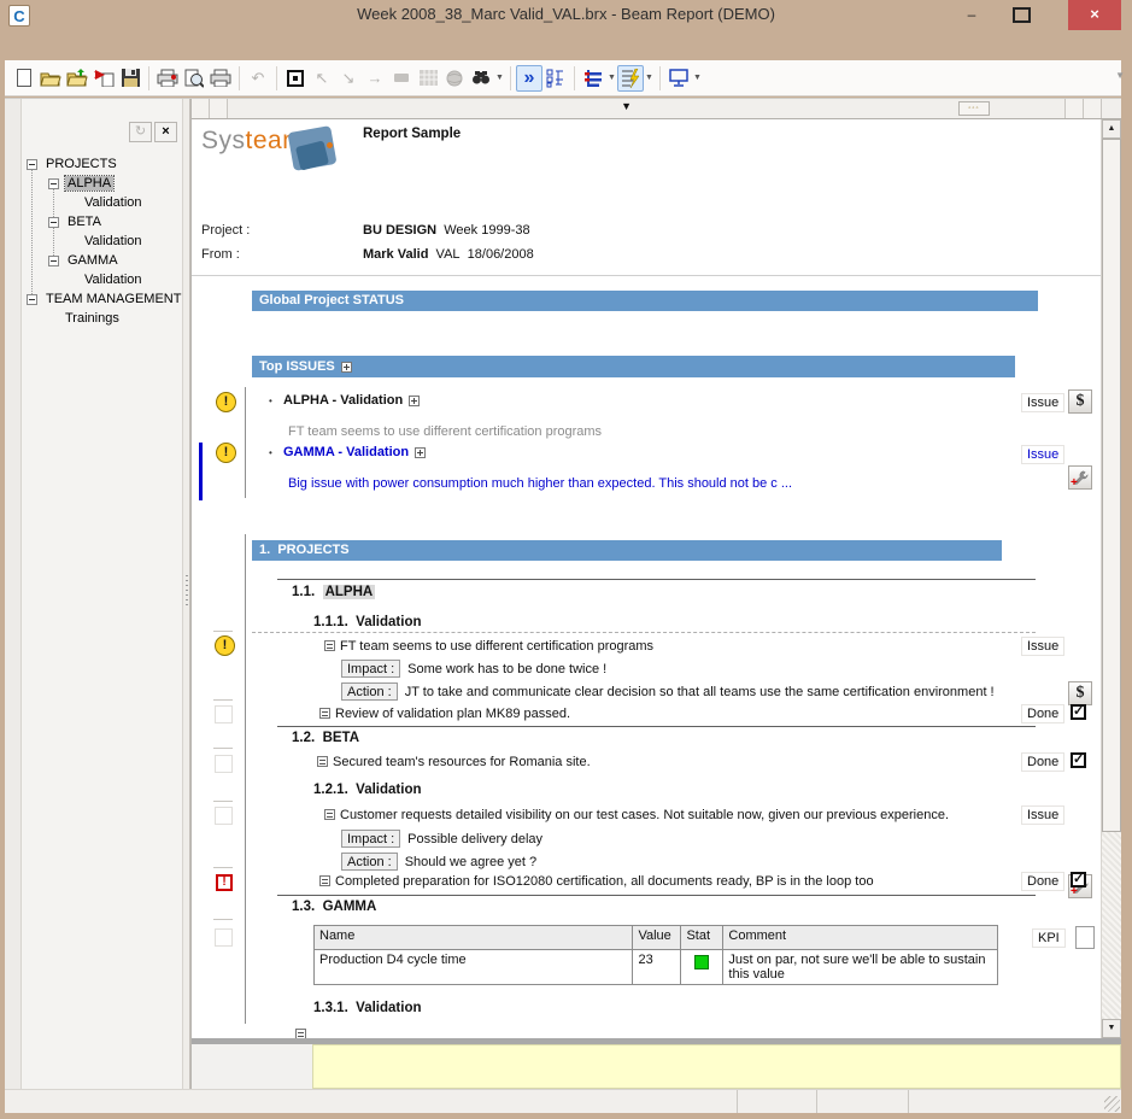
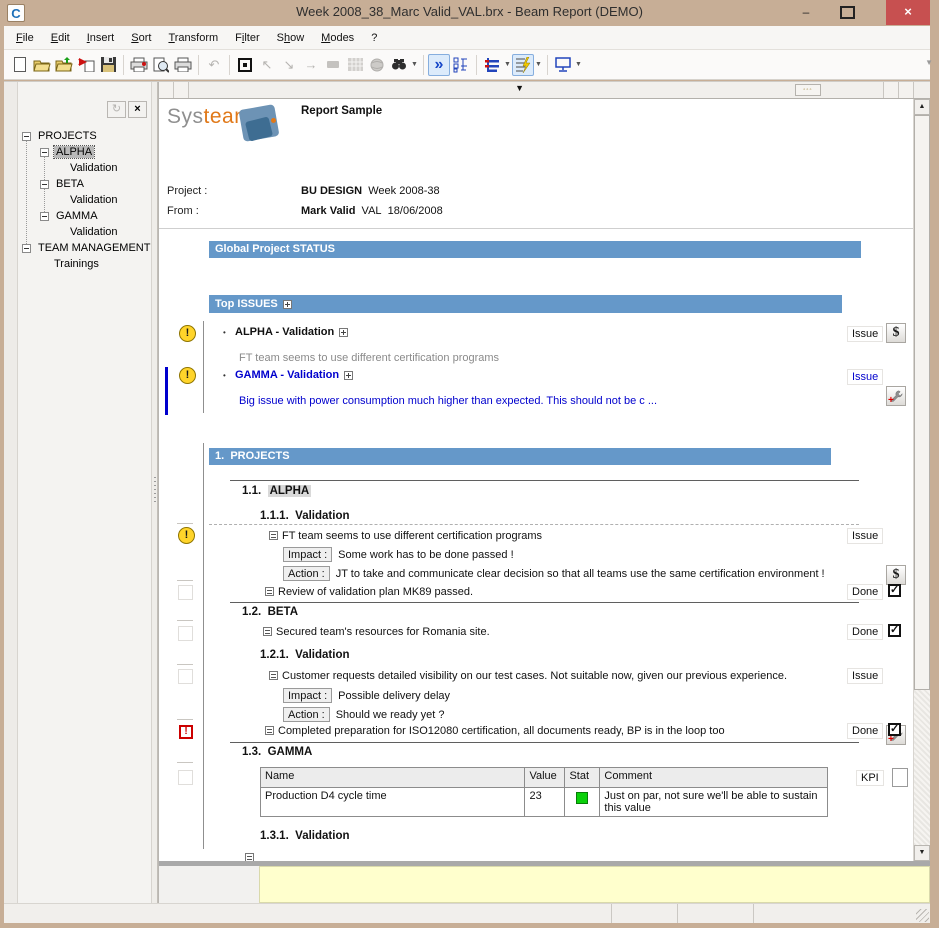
  C
  Week 2008_38_Marc Valid_VAL.brx - Beam Report (DEMO)
  –
  ×
+ File
+ Edit
+ Insert
+ Sort
+ Transform
+ Filter
+ Show
+ Modes
+ ?
  ↶
  ↖
  ↘
  →
  »
  ▼
  ↻
  ×
  PROJECTS
  ALPHA
  Validation
  BETA
  Validation
  GAMMA
  Validation
  TEAM MANAGEMENT
  Trainings
  ▼
  Systea
  Report Sample
  Project :
- BU DESIGN Week 1999-38
+ BU DESIGN Week 2008-38
  From :
  Mark Valid VAL 18/06/2008
  Global Project STATUS
  Top ISSUES
  !
  !
  •
  ALPHA - Validation
  Issue
  $
  FT team seems to use different certification programs
  •
  GAMMA - Validation
  Issue
  +
  Big issue with power consumption much higher than expected. This should not be c ...
  1. PROJECTS
  !
  !
  1.1. ALPHA
  1.1.1. Validation
  FT team seems to use different certification programs
  Issue
  $
- Impact : Some work has to be done twice !
+ Impact : Some work has to be done passed !
  Action : JT to take and communicate clear decision so that all teams use the same certification environment !
  Review of validation plan MK89 passed.
  Done
  ✓
  1.2. BETA
  Secured team's resources for Romania site.
  Done
  ✓
  1.2.1. Validation
  Customer requests detailed visibility on our test cases. Not suitable now, given our previous experience.
  Issue
  +
  Impact : Possible delivery delay
- Action : Should we agree yet ?
+ Action : Should we ready yet ?
  Completed preparation for ISO12080 certification, all documents ready, BP is in the loop too
  Done
  ✓
  1.3. GAMMA
  Name	Value	Stat	Comment
  Production D4 cycle time	23		Just on par, not sure we'll be able to sustain this value
  KPI
  1.3.1. Validation
